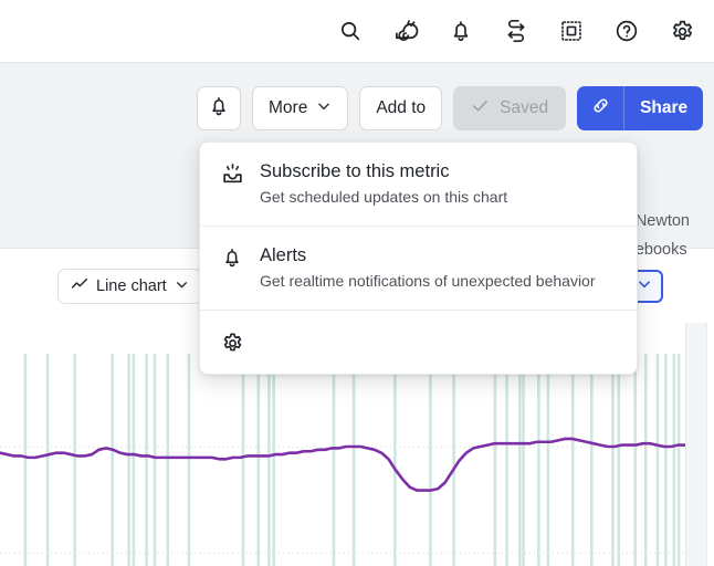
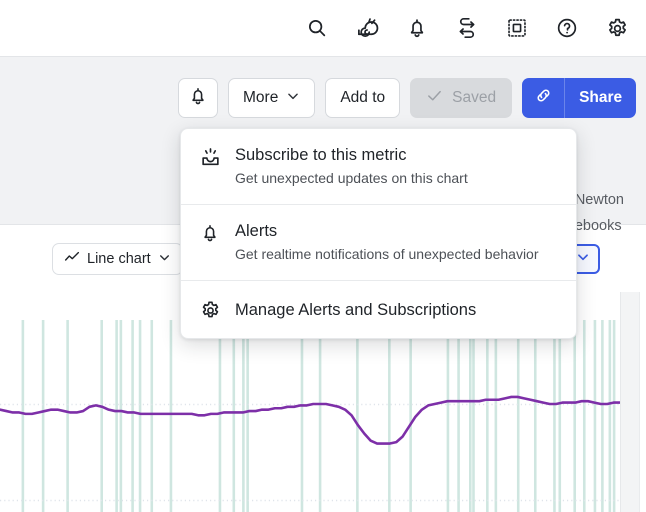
  Newton
  ebooks
  More
  Add to
  Saved
  Share
  Subscribe to this metric
- Get scheduled updates on this chart
+ Get unexpected updates on this chart
  Alerts
  Get realtime notifications of unexpected behavior
+ Manage Alerts and Subscriptions
  Line chart
